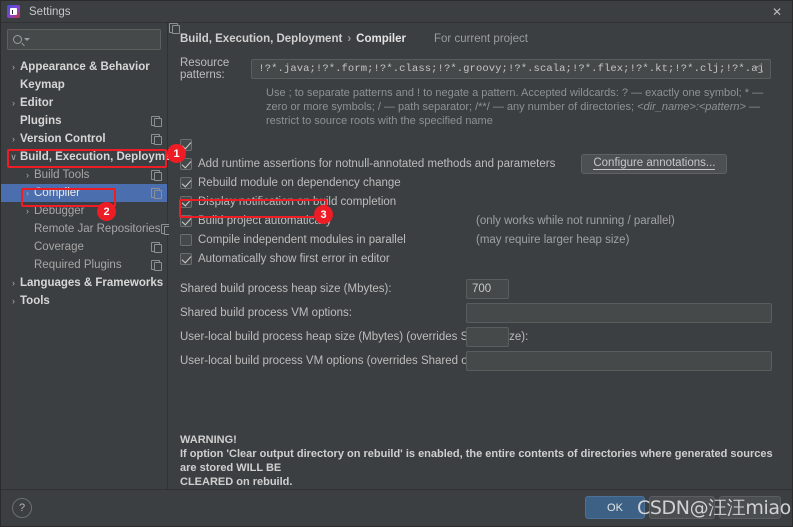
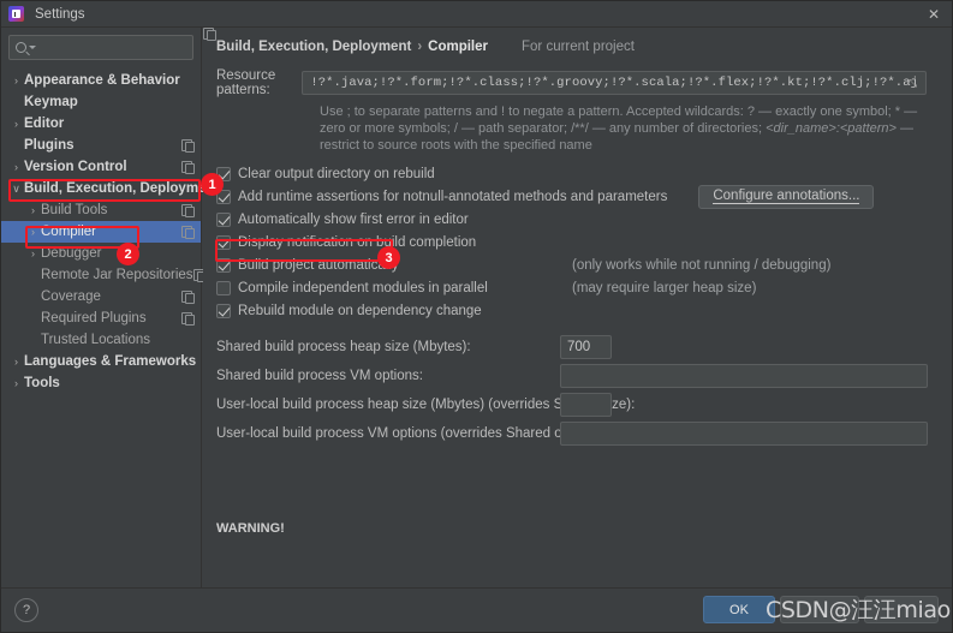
  Settings
  ✕
  ›
  Appearance & Behavior
  Keymap
  ›
  Editor
  Plugins
  ›
  Version Control
  ∨
  Build, Execution, Deploym
  ›
  Build Tools
  ›
  Compiler
  ›
  Debugger
  Remote Jar Repositories
  Coverage
  Required Plugins
+ Trusted Locations
  ›
  Languages & Frameworks
  ›
  Tools
  Build, Execution, Deployment
  ›
  Compiler
  For current project
  Resource patterns:
  !?*.java;!?*.form;!?*.class;!?*.groovy;!?*.scala;!?*.flex;!?*.kt;!?*.clj;!?*.aj
  ⤡
  Use ; to separate patterns and ! to negate a pattern. Accepted wildcards: ? — exactly one symbol; * — zero or more symbols; / — path separator; /**/ — any number of directories; <dir_name>:<pattern> — restrict to source roots with the specified name
+ Clear output directory on rebuild
  Add runtime assertions for notnull-annotated methods and parameters
  Configure annotations...
- Rebuild module on dependency change
+ Automatically show first error in editor
  Display notification on build completion
  Build project automatic
- (only works while not running / parallel)
+ (only works while not running / debugging)
  Compile independent modules in parallel
  (may require larger heap size)
- Automatically show first error in editor
+ Rebuild module on dependency change
  Shared build process heap size (Mbytes):
  700
  Shared build process VM options:
  User-local build process heap size (Mbytes) (overrides Sze):
  User-local build process VM options (overrides Shared o
  WARNING!
- If option 'Clear output directory on rebuild' is enabled, the entire contents of directories where generated sources are stored WILL BE
- CLEARED on rebuild.
  ?
  OK
  CSDN@汪汪miao
  1
  2
  3
